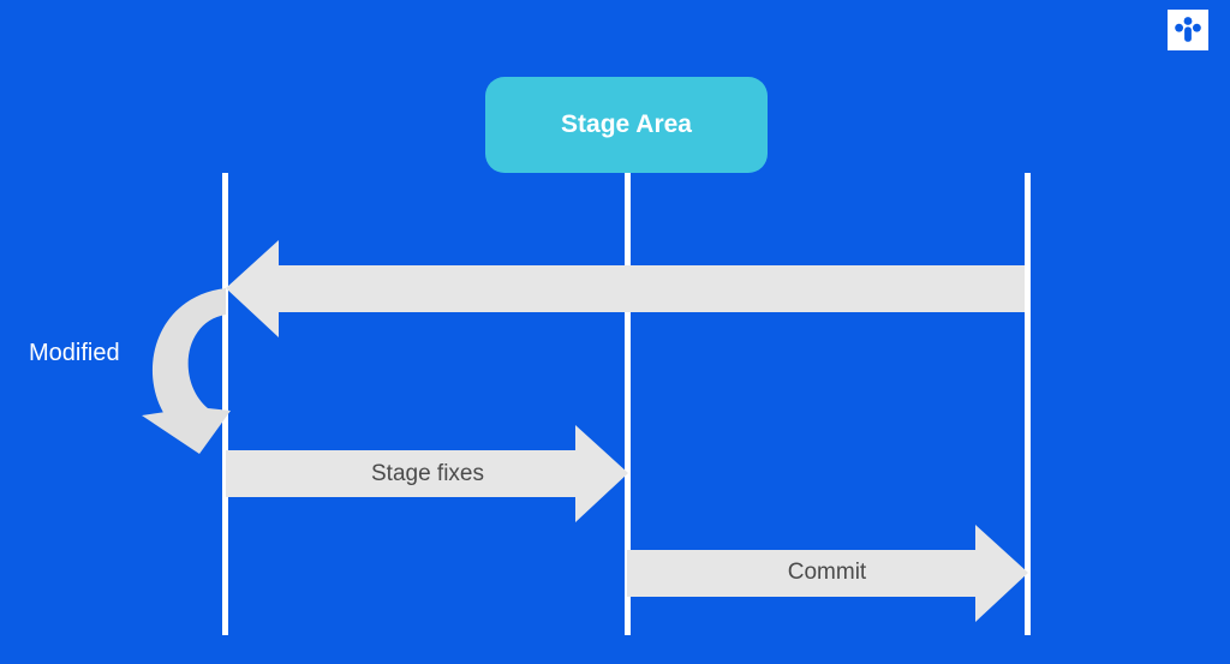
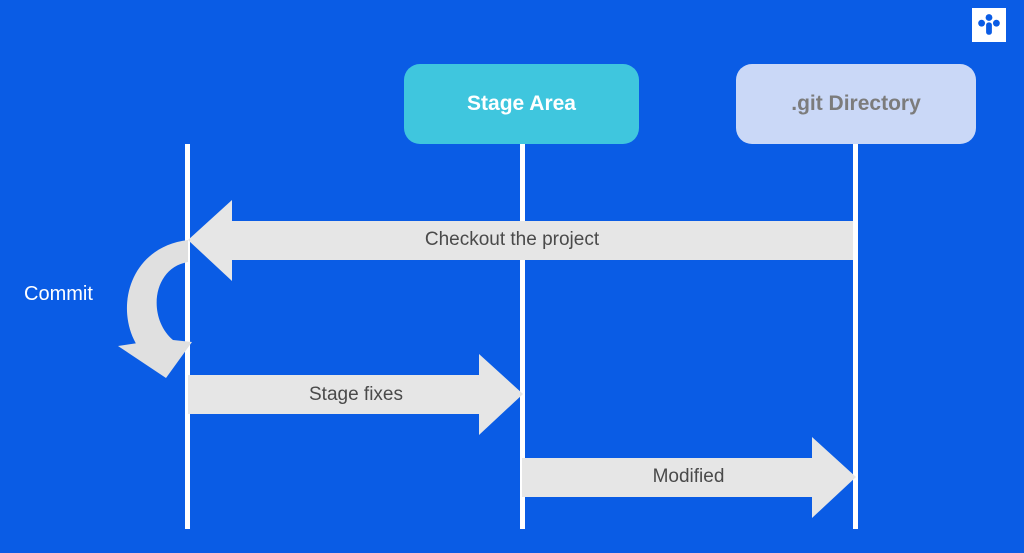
  Stage Area
+ .git Directory
+ Checkout the project
- Modified
+ Commit
  Stage fixes
- Commit
+ Modified
